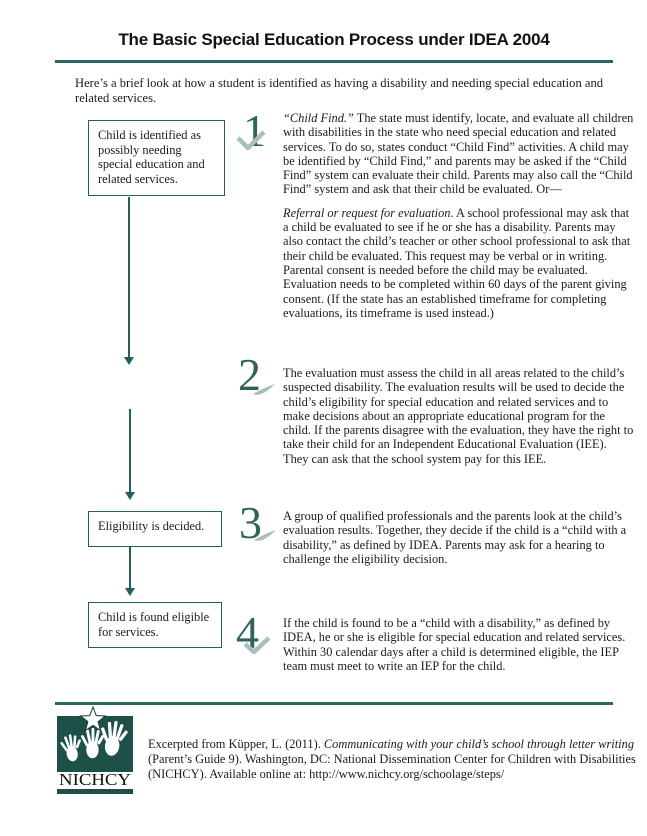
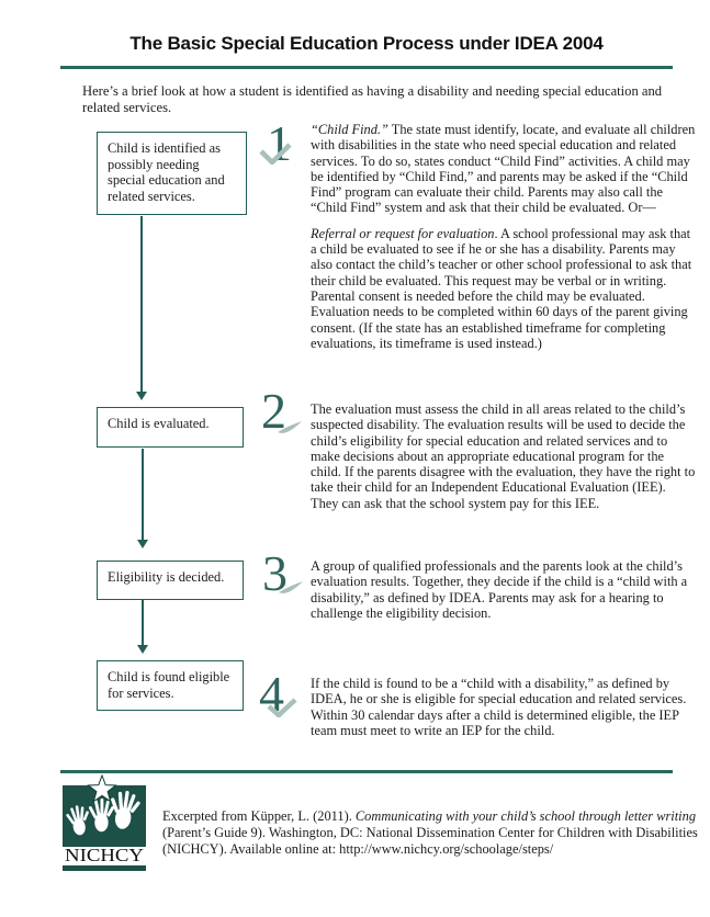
  The Basic Special Education Process under IDEA 2004
  Here’s a brief look at how a student is identified as having a disability and needing special education and related services.
  Child is identified as possibly needing special education and related services.
+ Child is evaluated.
  Eligibility is decided.
  Child is found eligible for services.
  1
- “Child Find.” The state must identify, locate, and evaluate all children with disabilities in the state who need special education and related services. To do so, states conduct “Child Find” activities. A child may be identified by “Child Find,” and parents may be asked if the “Child Find” system can evaluate their child. Parents may also call the “Child Find” system and ask that their child be evaluated. Or—
+ “Child Find.” The state must identify, locate, and evaluate all children with disabilities in the state who need special education and related services. To do so, states conduct “Child Find” activities. A child may be identified by “Child Find,” and parents may be asked if the “Child Find” program can evaluate their child. Parents may also call the “Child Find” system and ask that their child be evaluated. Or—
  Referral or request for evaluation. A school professional may ask that a child be evaluated to see if he or she has a disability. Parents may also contact the child’s teacher or other school professional to ask that their child be evaluated. This request may be verbal or in writing. Parental consent is needed before the child may be evaluated. Evaluation needs to be completed within 60 days of the parent giving consent. (If the state has an established timeframe for completing evaluations, its timeframe is used instead.)
  2
  The evaluation must assess the child in all areas related to the child’s suspected disability. The evaluation results will be used to decide the child’s eligibility for special education and related services and to make decisions about an appropriate educational program for the child. If the parents disagree with the evaluation, they have the right to take their child for an Independent Educational Evaluation (IEE). They can ask that the school system pay for this IEE.
  3
  A group of qualified professionals and the parents look at the child’s evaluation results. Together, they decide if the child is a “child with a disability,” as defined by IDEA. Parents may ask for a hearing to challenge the eligibility decision.
  4
  If the child is found to be a “child with a disability,” as defined by IDEA, he or she is eligible for special education and related services. Within 30 calendar days after a child is determined eligible, the IEP team must meet to write an IEP for the child.
  NICHCY
  Excerpted from Küpper, L. (2011). Communicating with your child’s school through letter writing (Parent’s Guide 9). Washington, DC: National Dissemination Center for Children with Disabilities (NICHCY). Available online at: http://www.nichcy.org/schoolage/steps/
